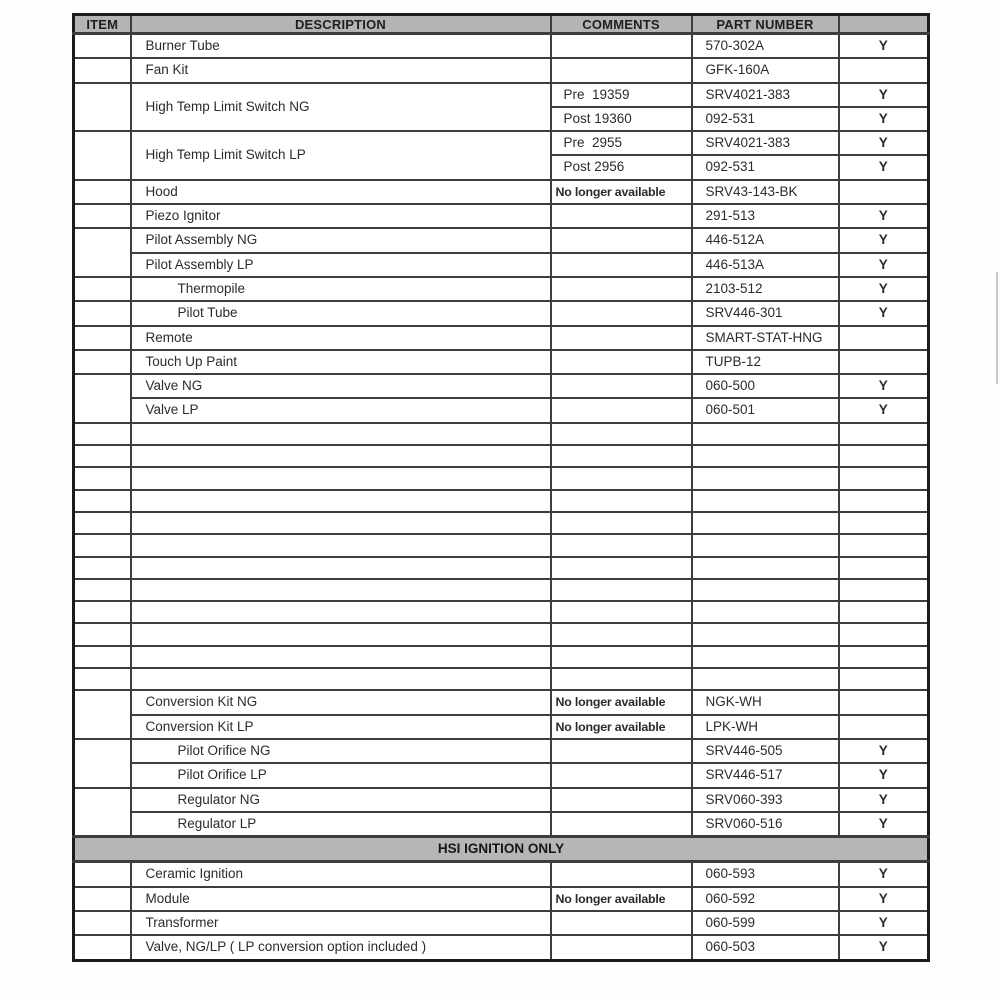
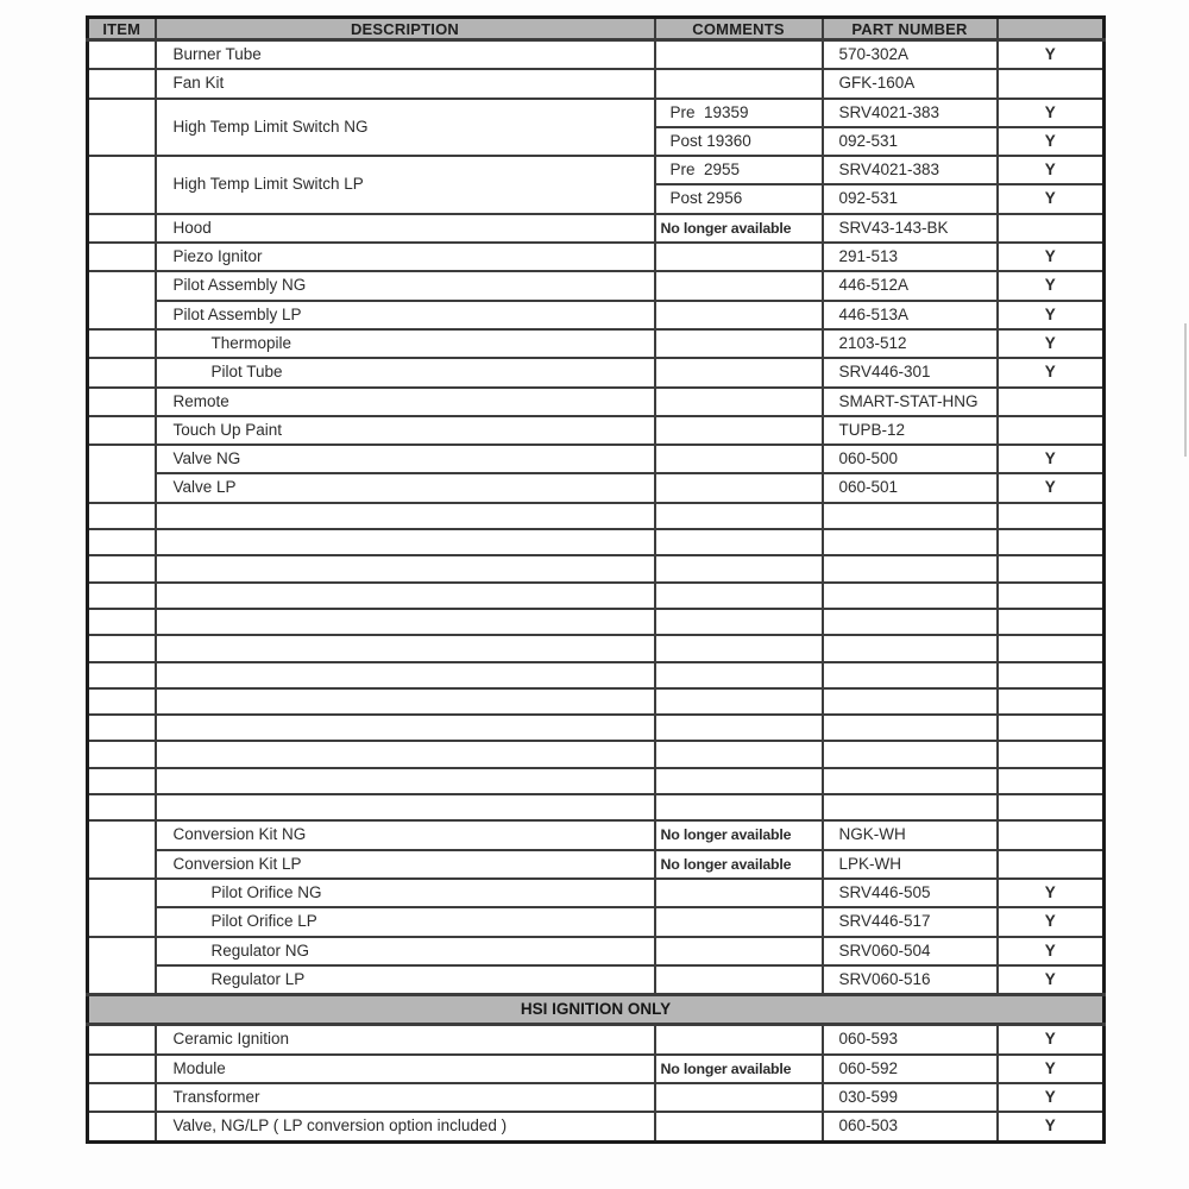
  ITEM	DESCRIPTION	COMMENTS	PART NUMBER
  	Burner Tube		570-302A	Y
  	Fan Kit		GFK-160A
  	High Temp Limit Switch NG	Pre 19359	SRV4021-383	Y
  Post 19360	092-531	Y
  	High Temp Limit Switch LP	Pre 2955	SRV4021-383	Y
  Post 2956	092-531	Y
  	Hood	No longer available	SRV43-143-BK
  	Piezo Ignitor		291-513	Y
  	Pilot Assembly NG		446-512A	Y
  Pilot Assembly LP		446-513A	Y
  	Thermopile		2103-512	Y
  	Pilot Tube		SRV446-301	Y
  	Remote		SMART-STAT-HNG
  	Touch Up Paint		TUPB-12
  	Valve NG		060-500	Y
  Valve LP		060-501	Y
  	Conversion Kit NG	No longer available	NGK-WH
  Conversion Kit LP	No longer available	LPK-WH
  	Pilot Orifice NG		SRV446-505	Y
  Pilot Orifice LP		SRV446-517	Y
- 	Regulator NG		SRV060-393	Y
+ 	Regulator NG		SRV060-504	Y
  Regulator LP		SRV060-516	Y
  HSI IGNITION ONLY
  	Ceramic Ignition		060-593	Y
  	Module	No longer available	060-592	Y
- 	Transformer		060-599	Y
+ 	Transformer		030-599	Y
  	Valve, NG/LP ( LP conversion option included )		060-503	Y
